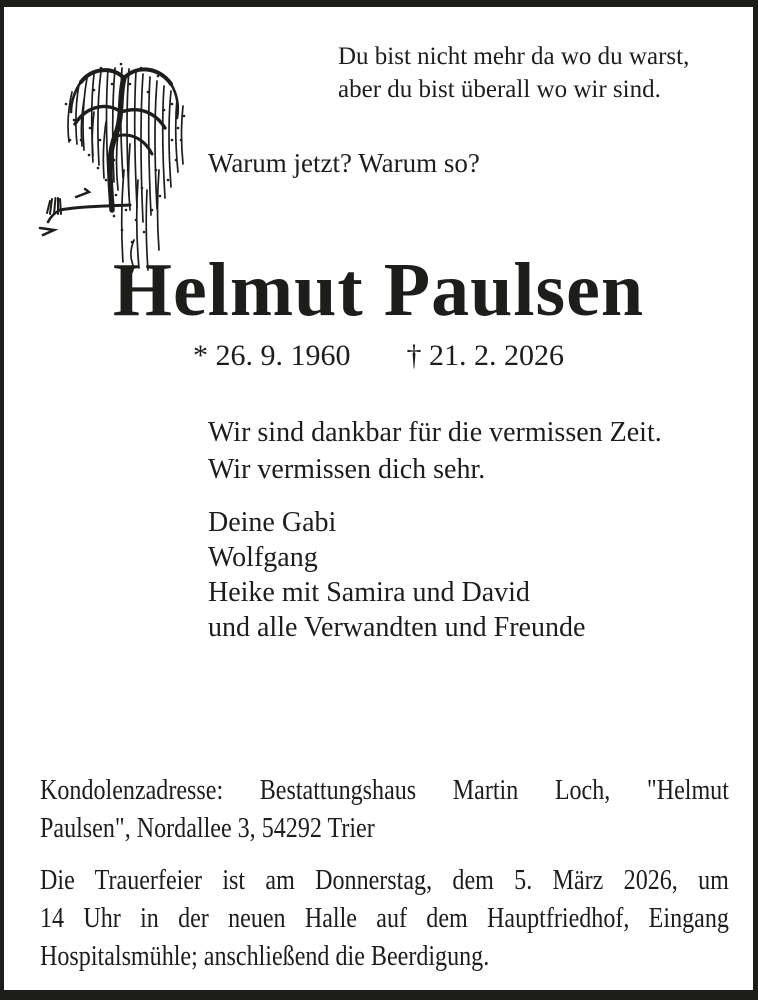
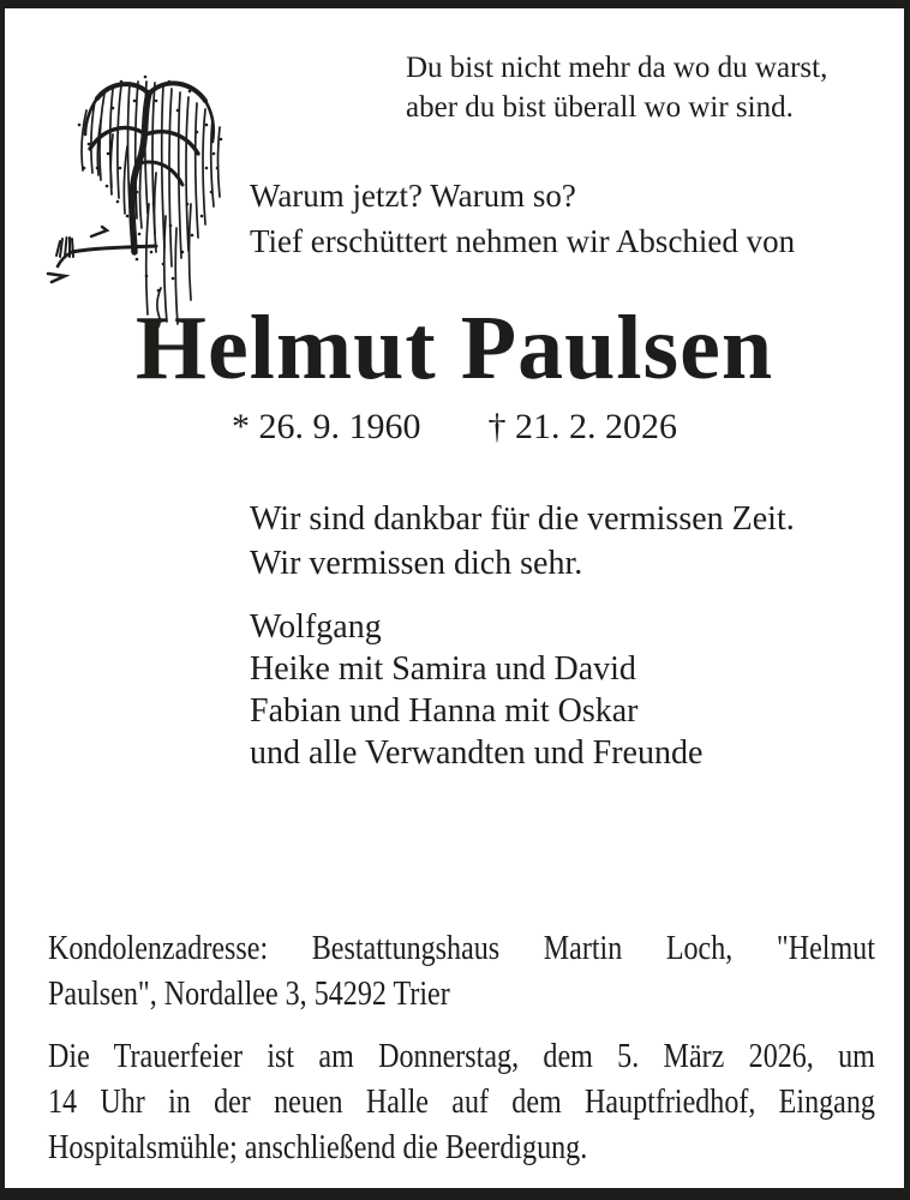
  Du bist nicht mehr da wo du warst,
  aber du bist überall wo wir sind.
  Warum jetzt? Warum so?
+ Tief erschüttert nehmen wir Abschied von
  Helmut Paulsen
  * 26. 9. 1960
  † 21. 2. 2026
  Wir sind dankbar für die vermissen Zeit.
  Wir vermissen dich sehr.
- Deine Gabi
  Wolfgang
  Heike mit Samira und David
+ Fabian und Hanna mit Oskar
  und alle Verwandten und Freunde
  Kondolenzadresse: Bestattungshaus Martin Loch, "Helmut
  Paulsen", Nordallee 3, 54292 Trier
  Die Trauerfeier ist am Donnerstag, dem 5. März 2026, um
  14 Uhr in der neuen Halle auf dem Hauptfriedhof, Eingang
  Hospitalsmühle; anschließend die Beerdigung.
